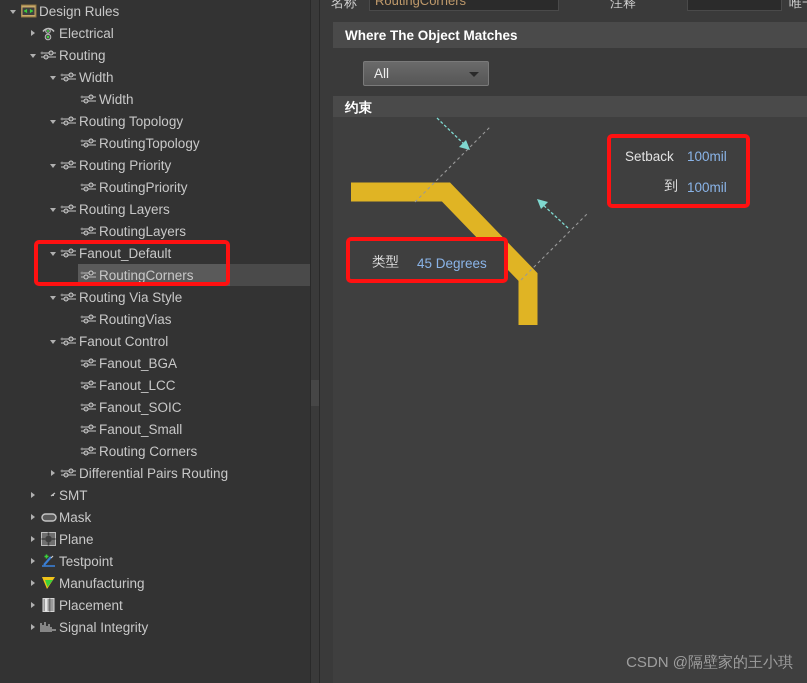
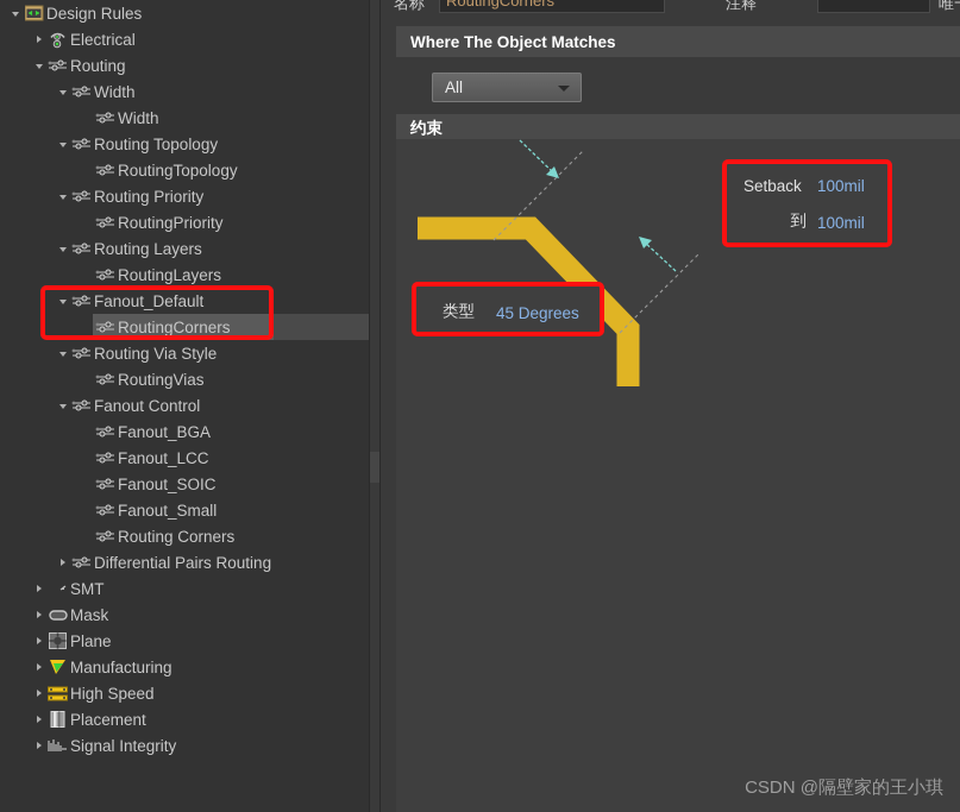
  Design Rules
  Electrical
  Routing
  Width
  Width
  Routing Topology
  RoutingTopology
  Routing Priority
  RoutingPriority
  Routing Layers
  RoutingLayers
  Fanout_Default
  RoutingCorners
  Routing Via Style
  RoutingVias
  Fanout Control
  Fanout_BGA
  Fanout_LCC
  Fanout_SOIC
  Fanout_Small
  Routing Corners
  Differential Pairs Routing
  SMT
  Mask
  Plane
- Testpoint
  Manufacturing
+ High Speed
  Placement
  Signal Integrity
  名称
  RoutingCorners
  注释
  Where The Object Matches
  All
  约束
  Setback
  100mil
  到
  100mil
  类型
  45 Degrees
  CSDN @隔壁家的王小琪
